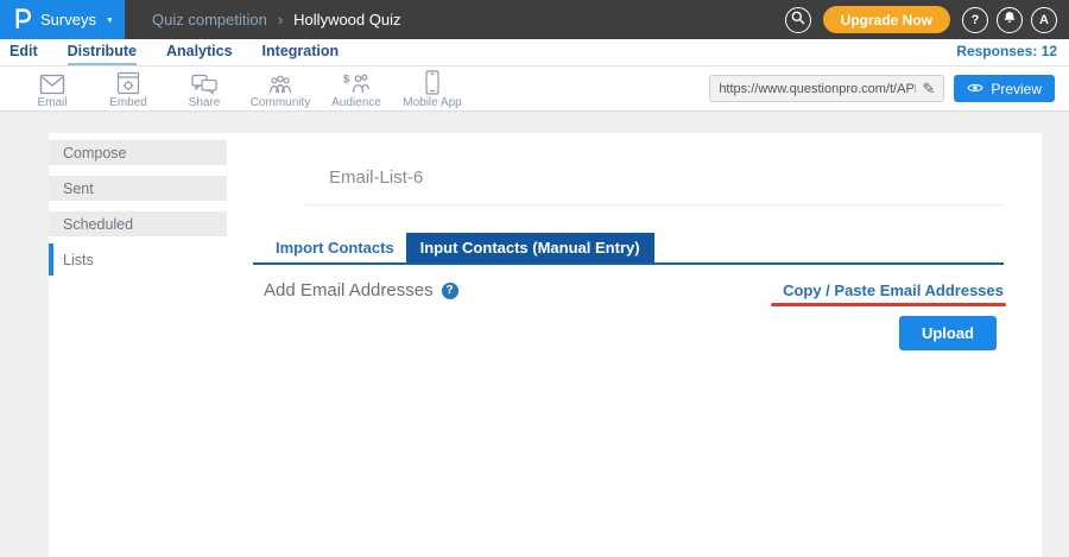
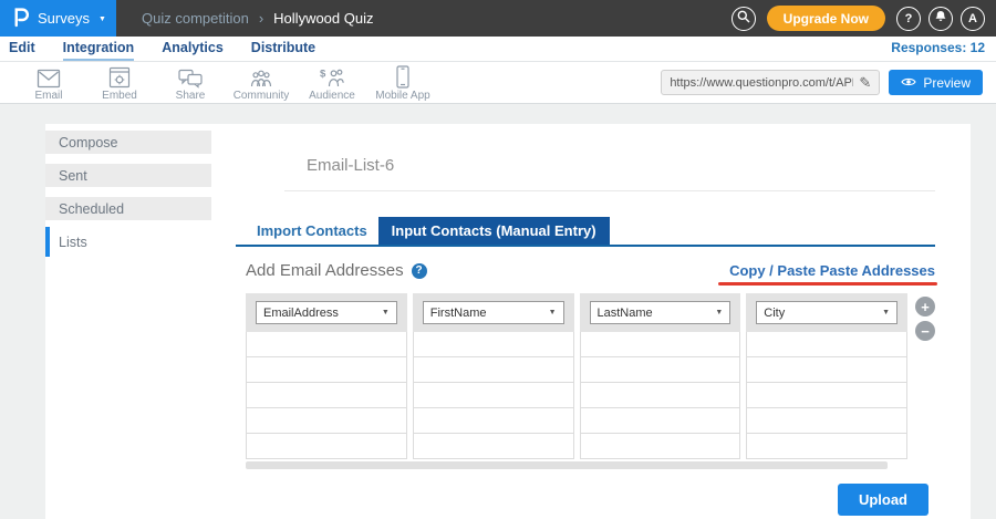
  Surveys
  Quiz competition
  ›
  Hollywood Quiz
  Upgrade Now
  ?
  A
  Edit
- Distribute
+ Integration
  Analytics
- Integration
+ Distribute
  Responses: 12
  Email
  Embed
  Share
  Community
  $
  Audience
  Mobile App
  https://www.questionpro.com/t/AP
  ✎
  Preview
  Compose
  Sent
  Scheduled
  Lists
  Email-List-6
  Import Contacts
  Input Contacts (Manual Entry)
  Add Email Addresses
  ?
- Copy / Paste Email Addresses
+ Copy / Paste Paste Addresses
+ EmailAddress
+ FirstName
+ LastName
+ City
+ +
+ −
  Upload
